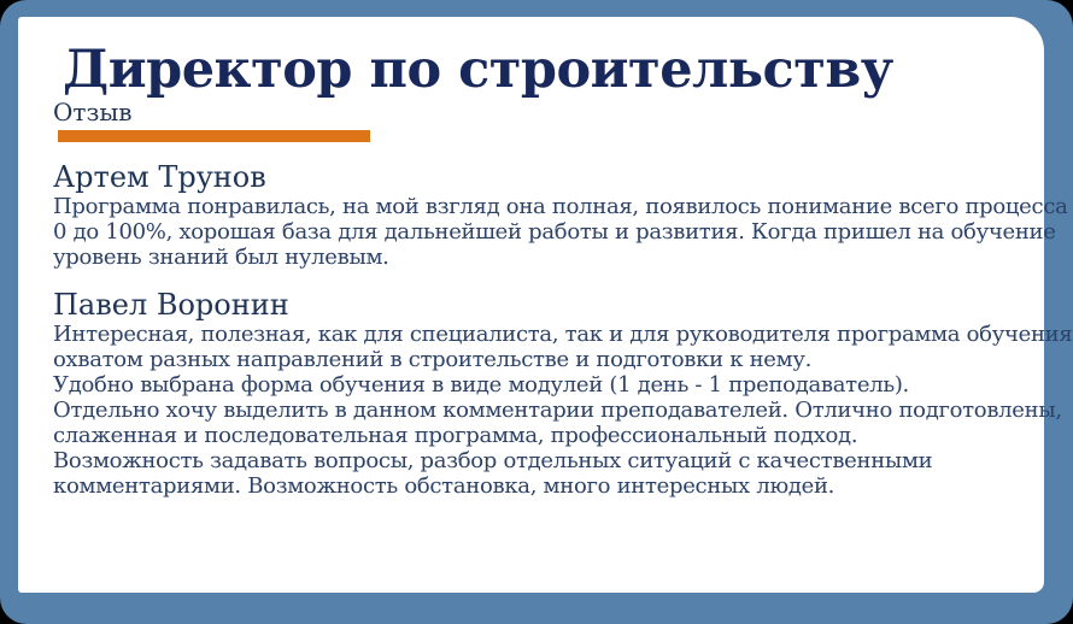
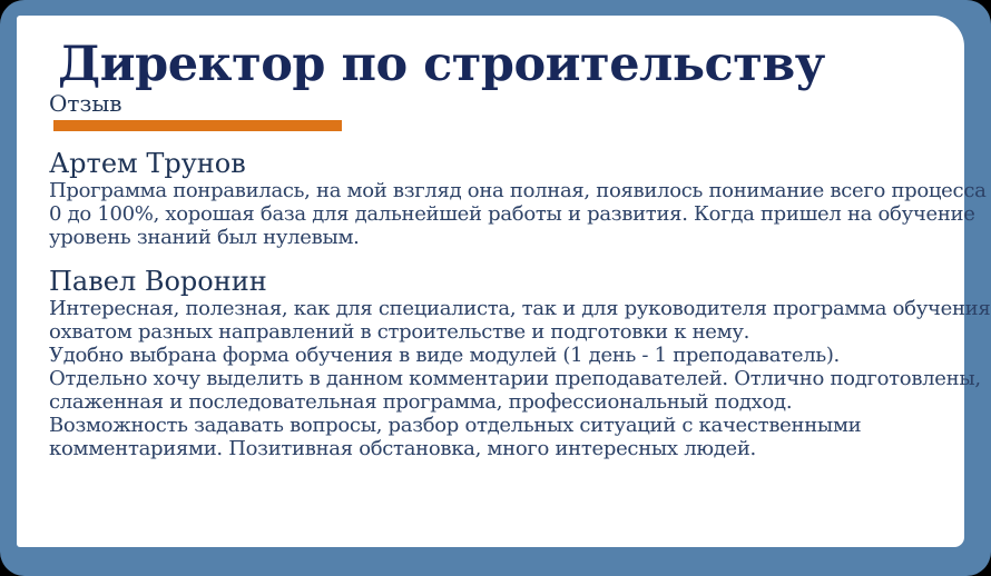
  Директор по строительству
  Отзыв
  Артем Трунов
  Программа понравилась, на мой взгляд она полная, появилось понимание всего процесса
  0 до 100%, хорошая база для дальнейшей работы и развития. Когда пришел на обучение
  уровень знаний был нулевым.
  Павел Воронин
  Интересная, полезная, как для специалиста, так и для руководителя программа обучения
  охватом разных направлений в строительстве и подготовки к нему.
  Удобно выбрана форма обучения в виде модулей (1 день - 1 преподаватель).
  Отдельно хочу выделить в данном комментарии преподавателей. Отлично подготовлены,
  слаженная и последовательная программа, профессиональный подход.
  Возможность задавать вопросы, разбор отдельных ситуаций с качественными
- комментариями. Возможность обстановка, много интересных людей.
+ комментариями. Позитивная обстановка, много интересных людей.
